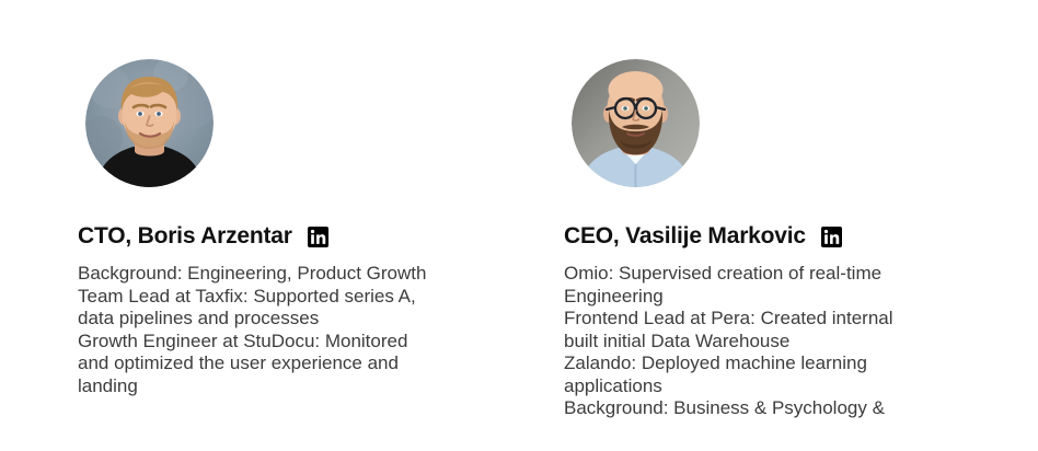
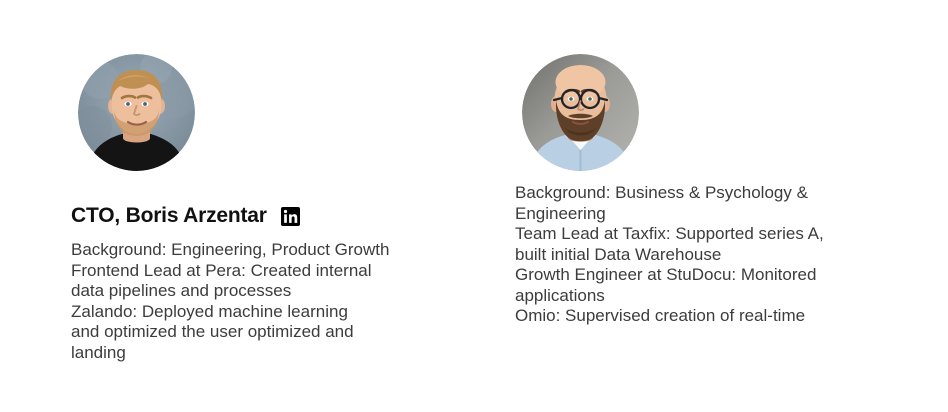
  CTO, Boris Arzentar
  Background: Engineering, Product Growth
- Team Lead at Taxfix: Supported series A,
+ Frontend Lead at Pera: Created internal
  data pipelines and processes
- Growth Engineer at StuDocu: Monitored
+ Zalando: Deployed machine learning
- and optimized the user experience and
+ and optimized the user optimized and
  landing
- CEO, Vasilije Markovic
- Omio: Supervised creation of real-time
+ Background: Business & Psychology &
  Engineering
- Frontend Lead at Pera: Created internal
+ Team Lead at Taxfix: Supported series A,
  built initial Data Warehouse
- Zalando: Deployed machine learning
+ Growth Engineer at StuDocu: Monitored
  applications
- Background: Business & Psychology &
+ Omio: Supervised creation of real-time
